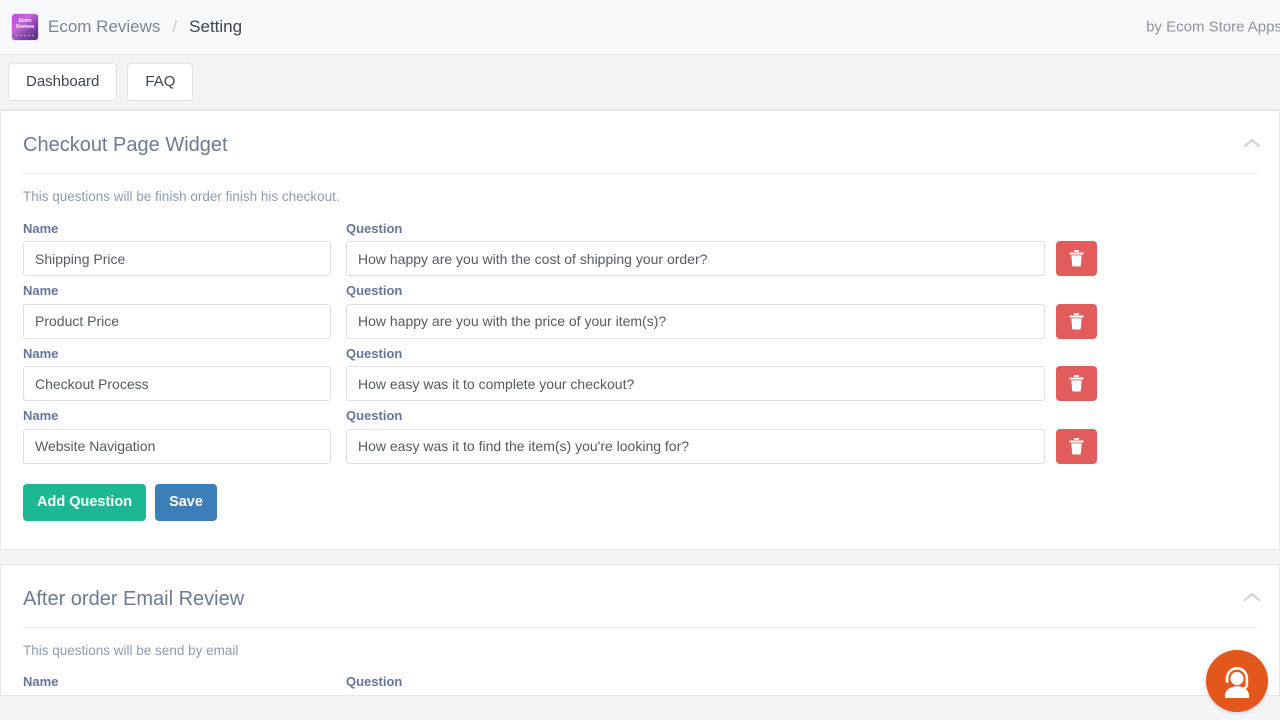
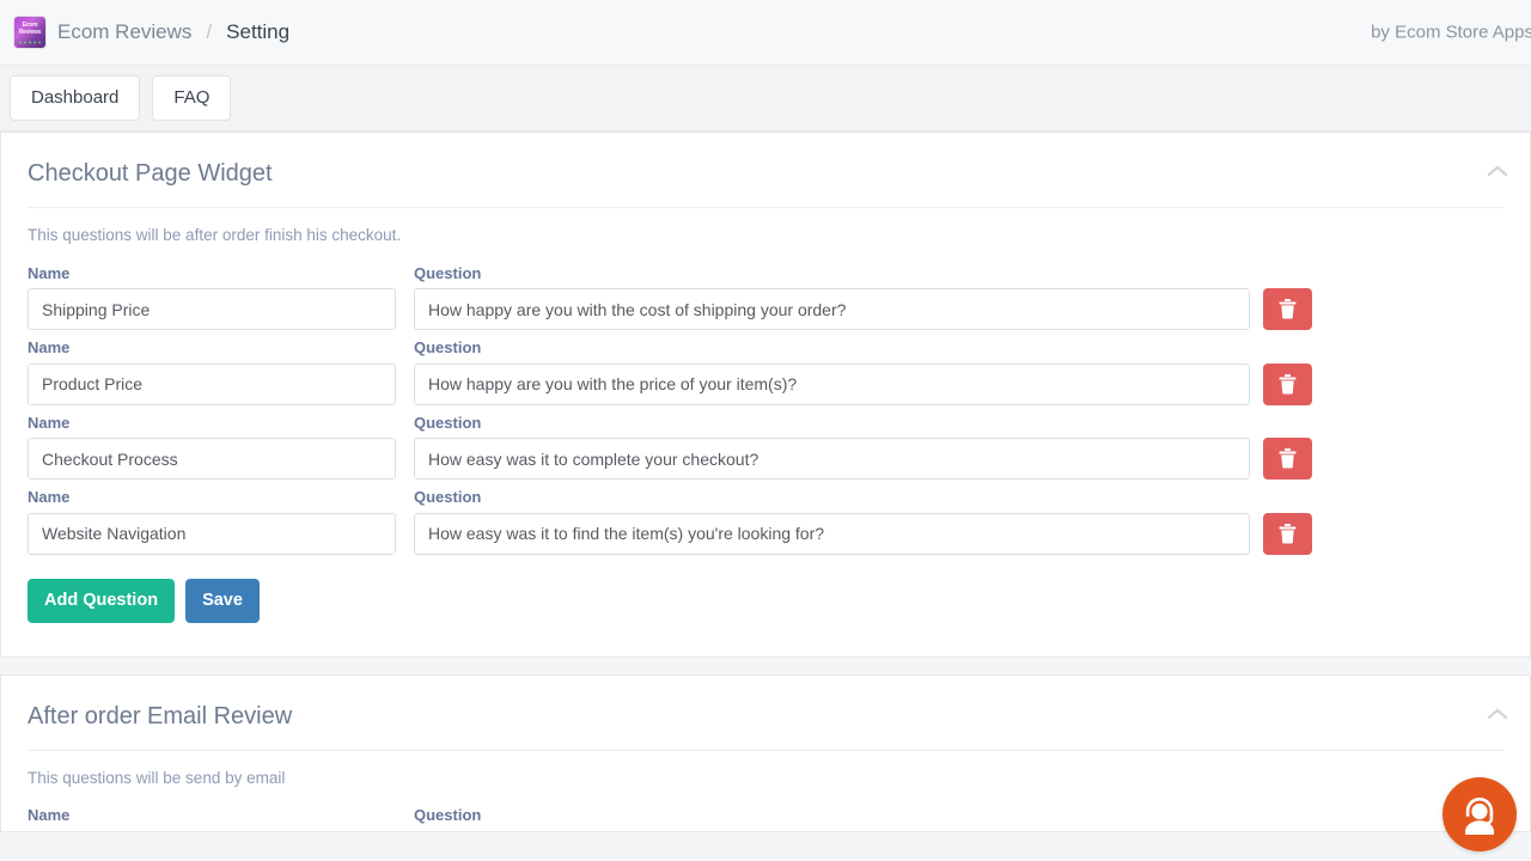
  Ecom Reviews
  /
  Setting
  by Ecom Store Apps
  Dashboard
  FAQ
  Checkout Page Widget
- This questions will be finish order finish his checkout.
+ This questions will be after order finish his checkout.
  Name
  Shipping Price
  Question
  How happy are you with the cost of shipping your order?
  Name
  Product Price
  Question
  How happy are you with the price of your item(s)?
  Name
  Checkout Process
  Question
  How easy was it to complete your checkout?
  Name
  Website Navigation
  Question
  How easy was it to find the item(s) you're looking for?
  Add Question
  Save
  After order Email Review
  This questions will be send by email
  Name
  Question
